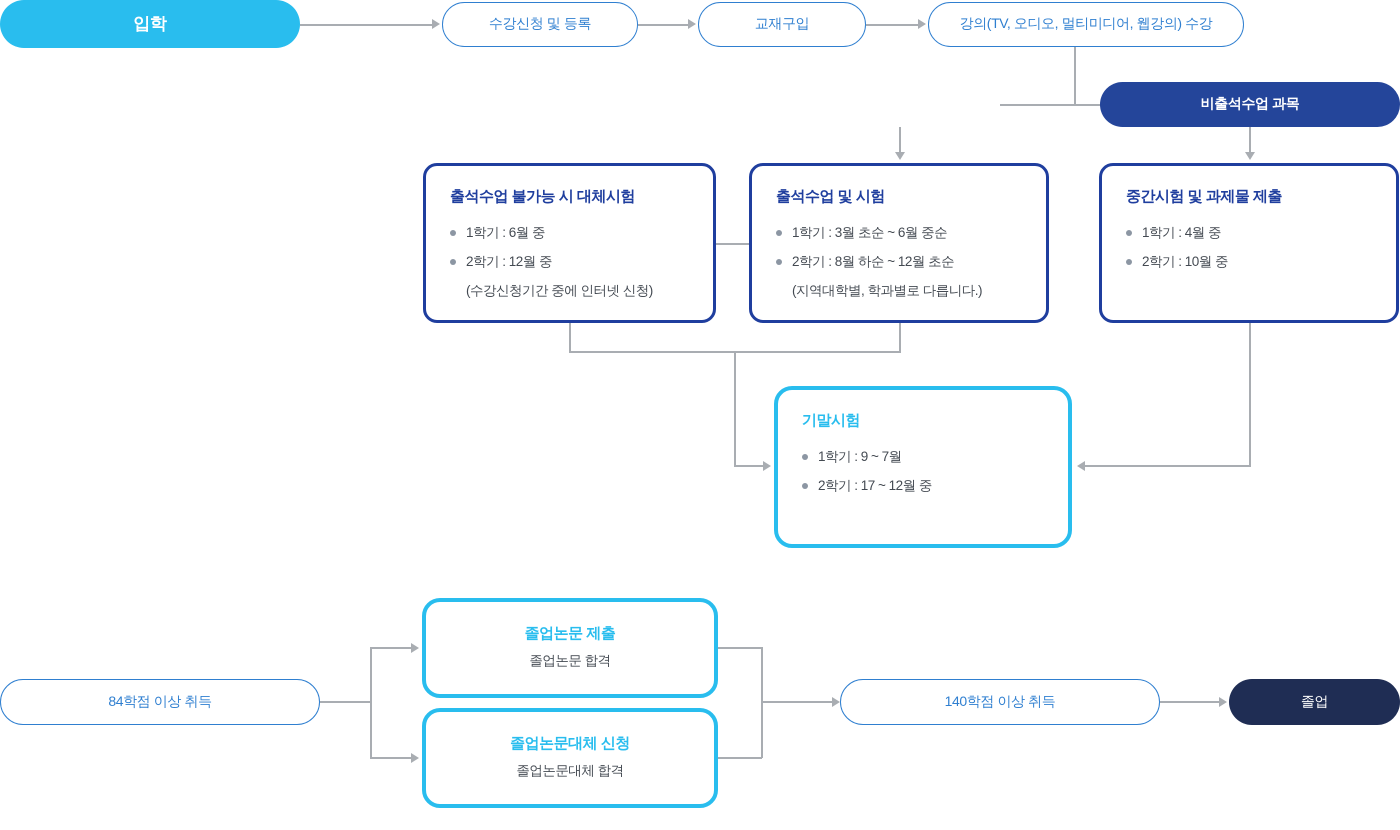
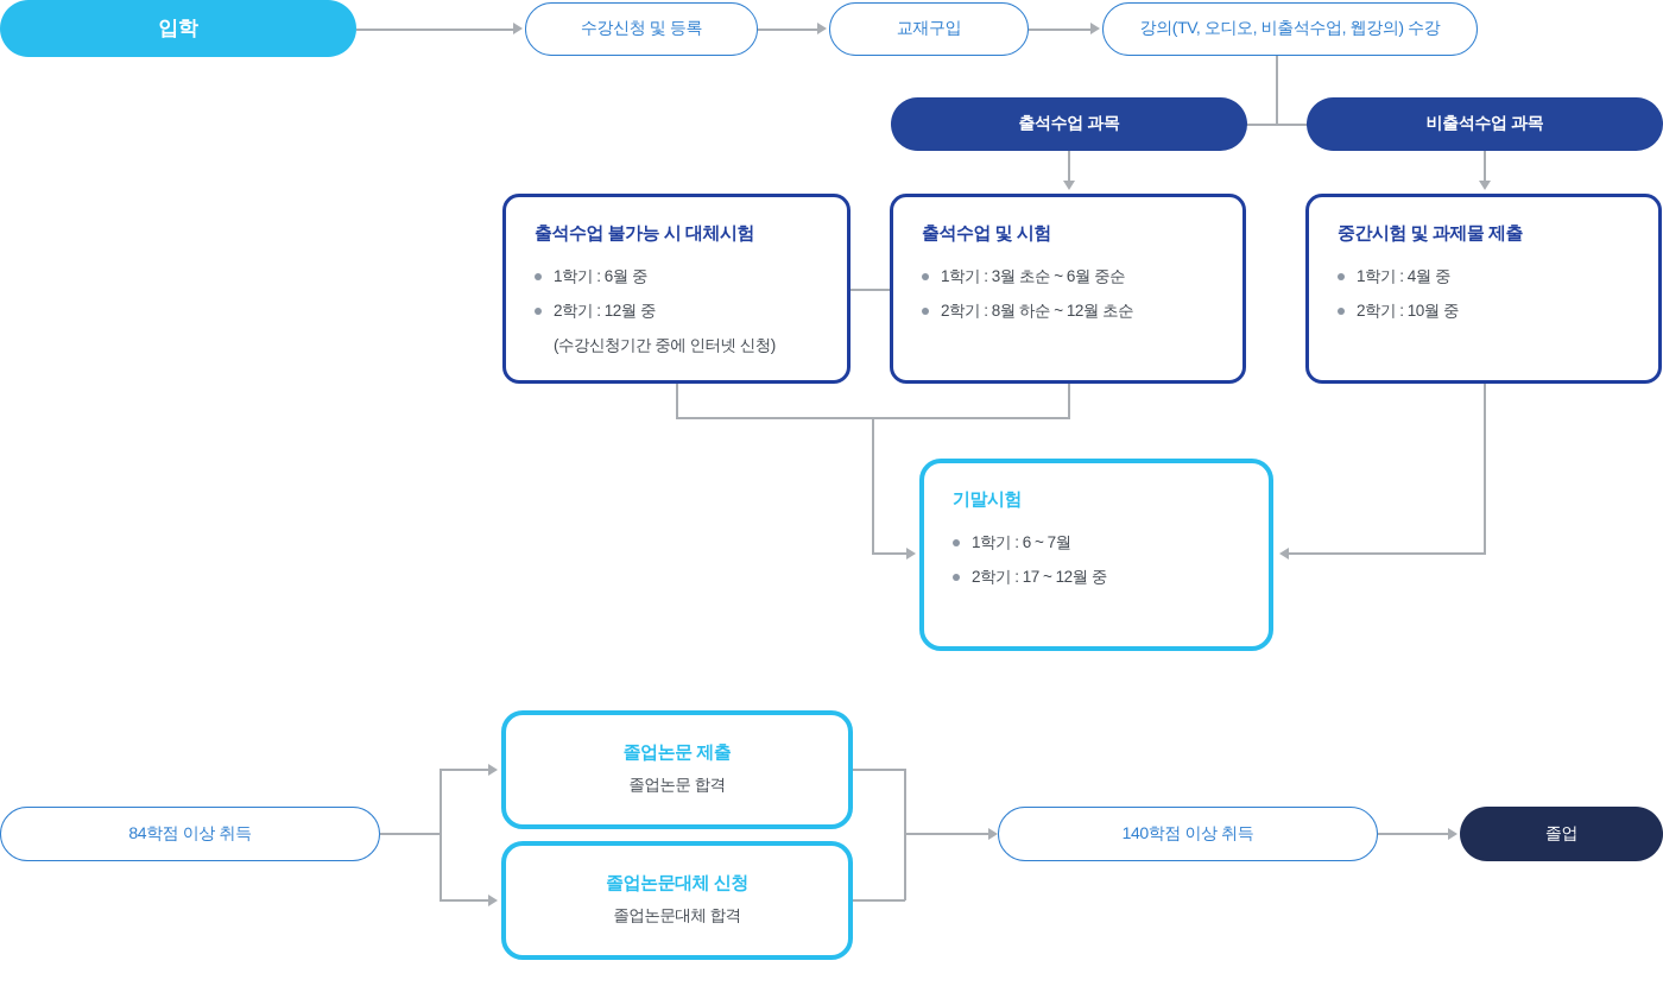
  입학
  수강신청 및 등록
  교재구입
- 강의(TV, 오디오, 멀티미디어, 웹강의) 수강
+ 강의(TV, 오디오, 비출석수업, 웹강의) 수강
+ 출석수업 과목
  비출석수업 과목
  출석수업 불가능 시 대체시험
  1학기 : 6월 중
  2학기 : 12월 중
  (수강신청기간 중에 인터넷 신청)
  출석수업 및 시험
  1학기 : 3월 초순 ~ 6월 중순
  2학기 : 8월 하순 ~ 12월 초순
- (지역대학별, 학과별로 다릅니다.)
  중간시험 및 과제물 제출
  1학기 : 4월 중
  2학기 : 10월 중
  기말시험
- 1학기 : 9 ~ 7월
+ 1학기 : 6 ~ 7월
  2학기 : 17 ~ 12월 중
  84학점 이상 취득
  졸업논문 제출
  졸업논문 합격
  졸업논문대체 신청
  졸업논문대체 합격
  140학점 이상 취득
  졸업
